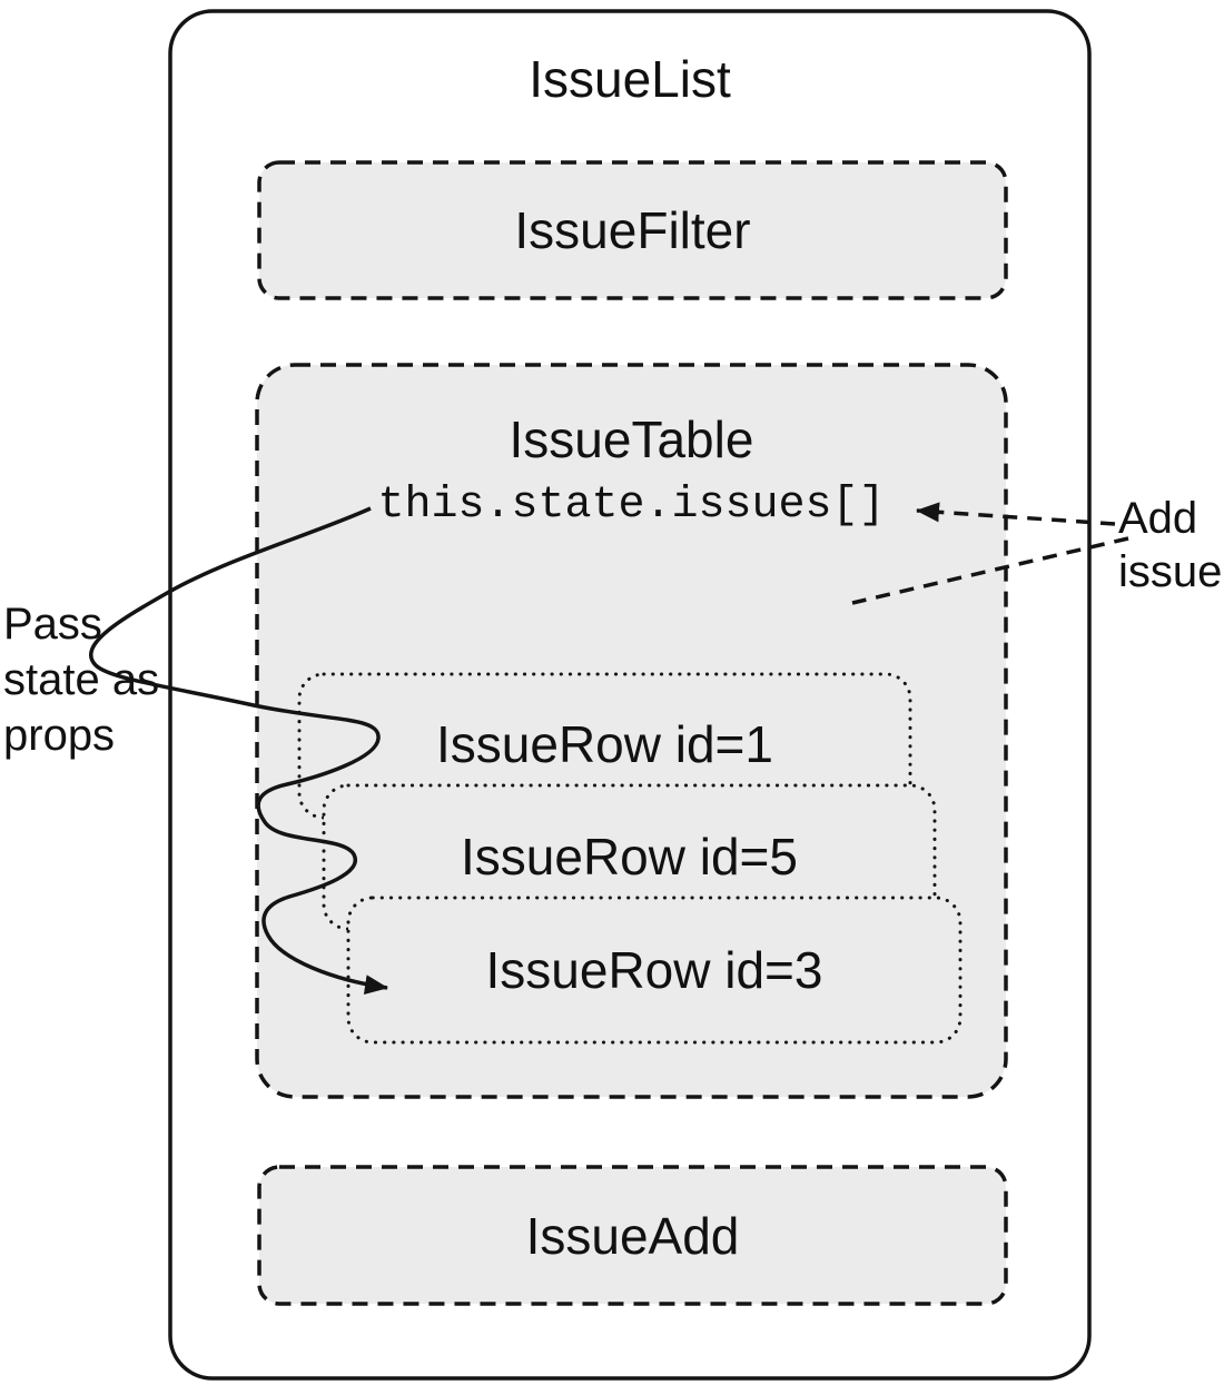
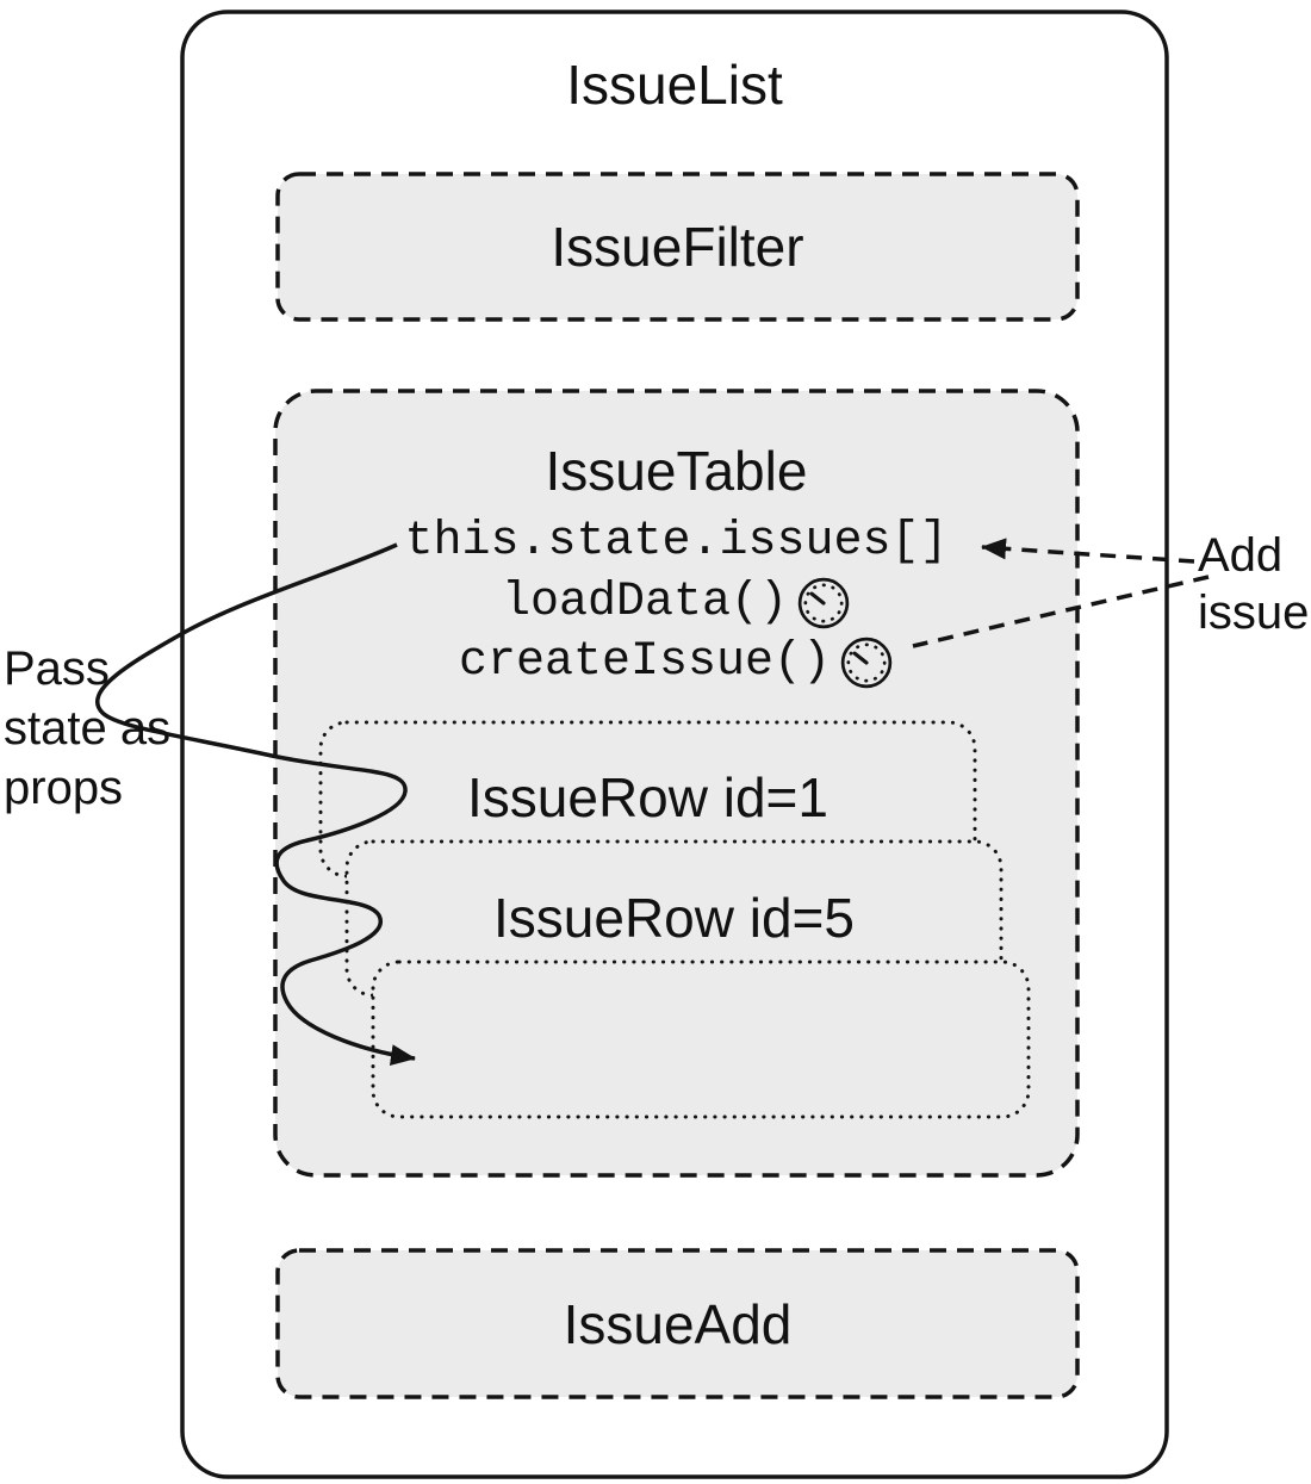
  IssueList
  IssueFilter
  IssueTable
  this.state.issues[]
+ loadData()
+ createIssue()
  IssueRow id=1
  IssueRow id=5
- IssueRow id=3
  IssueAdd
  Pass state as props
  Add issue
